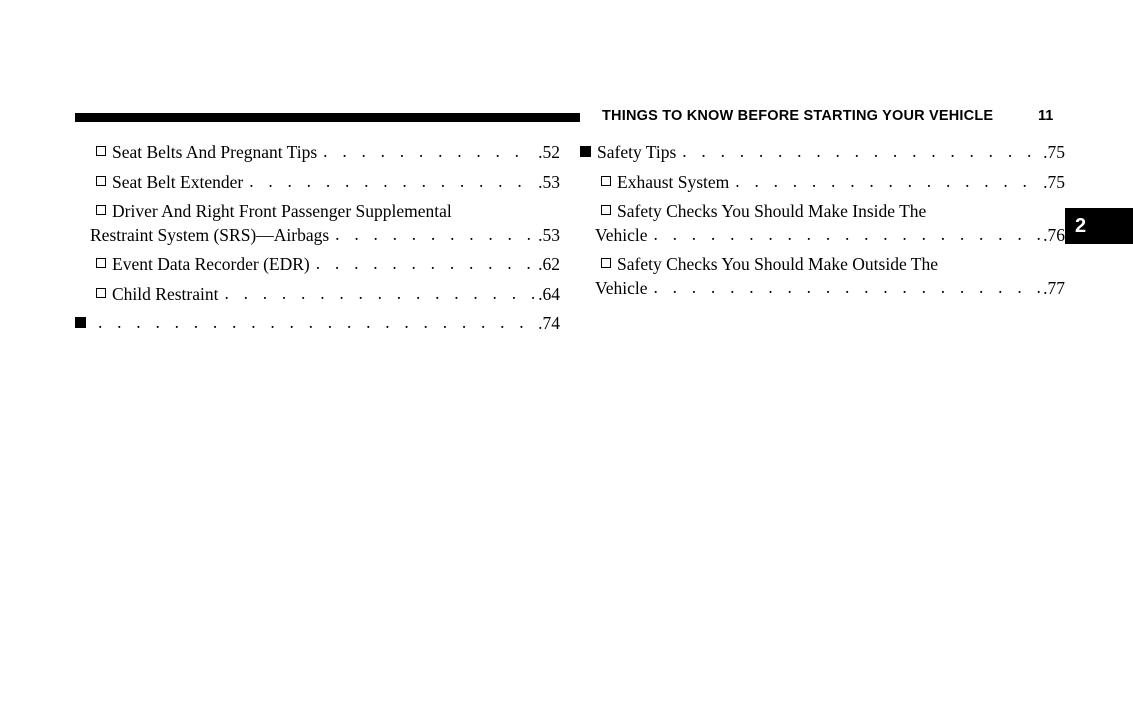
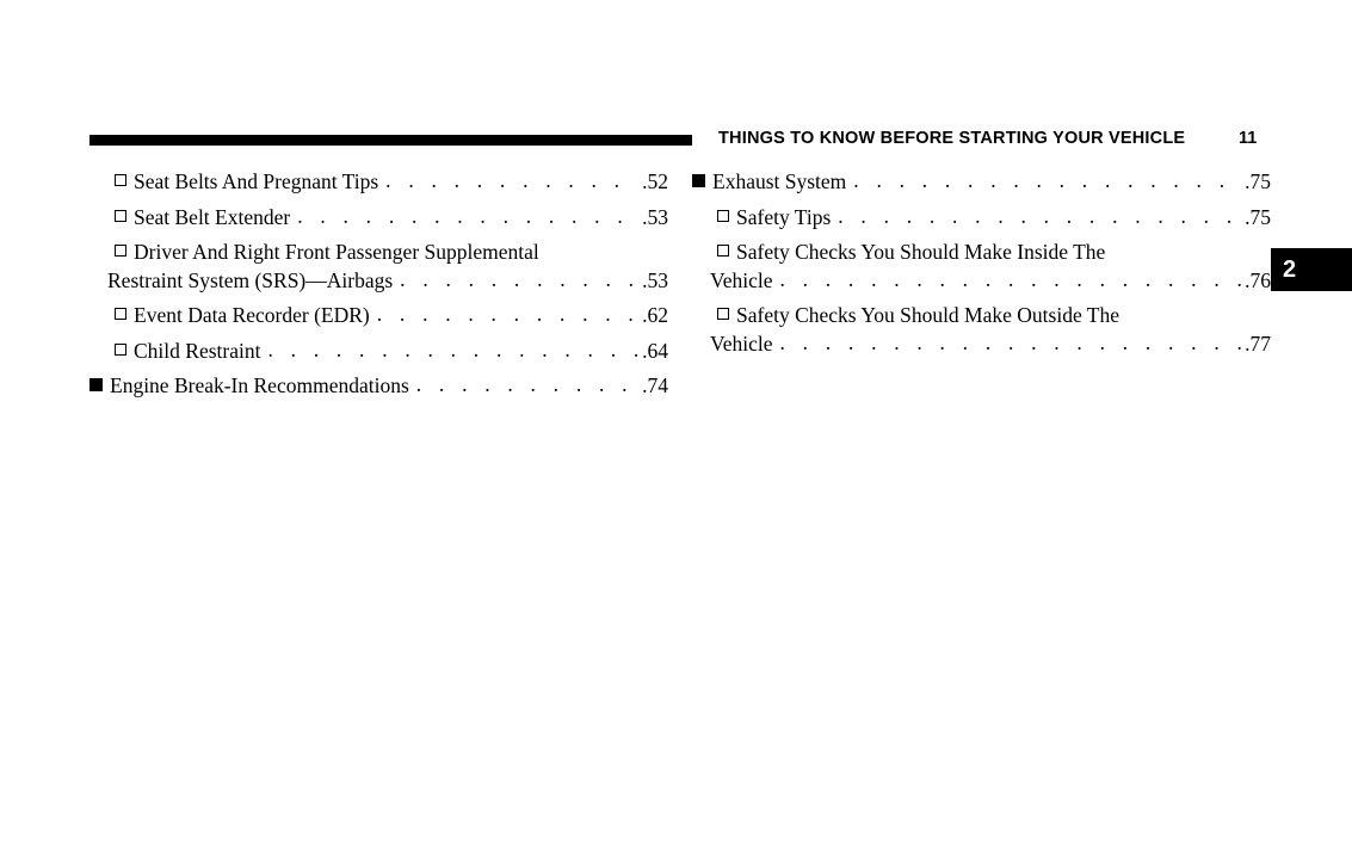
  THINGS TO KNOW BEFORE STARTING YOUR VEHICLE
  11
  2
  Seat Belts And Pregnant Tips
  .52
  Seat Belt Extender
  .53
  Driver And Right Front Passenger Supplemental
  Restraint System (SRS)—Airbags
  .53
  Event Data Recorder (EDR)
  .62
  Child Restraint
  .64
+ Engine Break-In Recommendations
  .74
- Safety Tips
+ Exhaust System
  .75
- Exhaust System
+ Safety Tips
  .75
  Safety Checks You Should Make Inside The
  Vehicle
  .76
  Safety Checks You Should Make Outside The
  Vehicle
  .77
